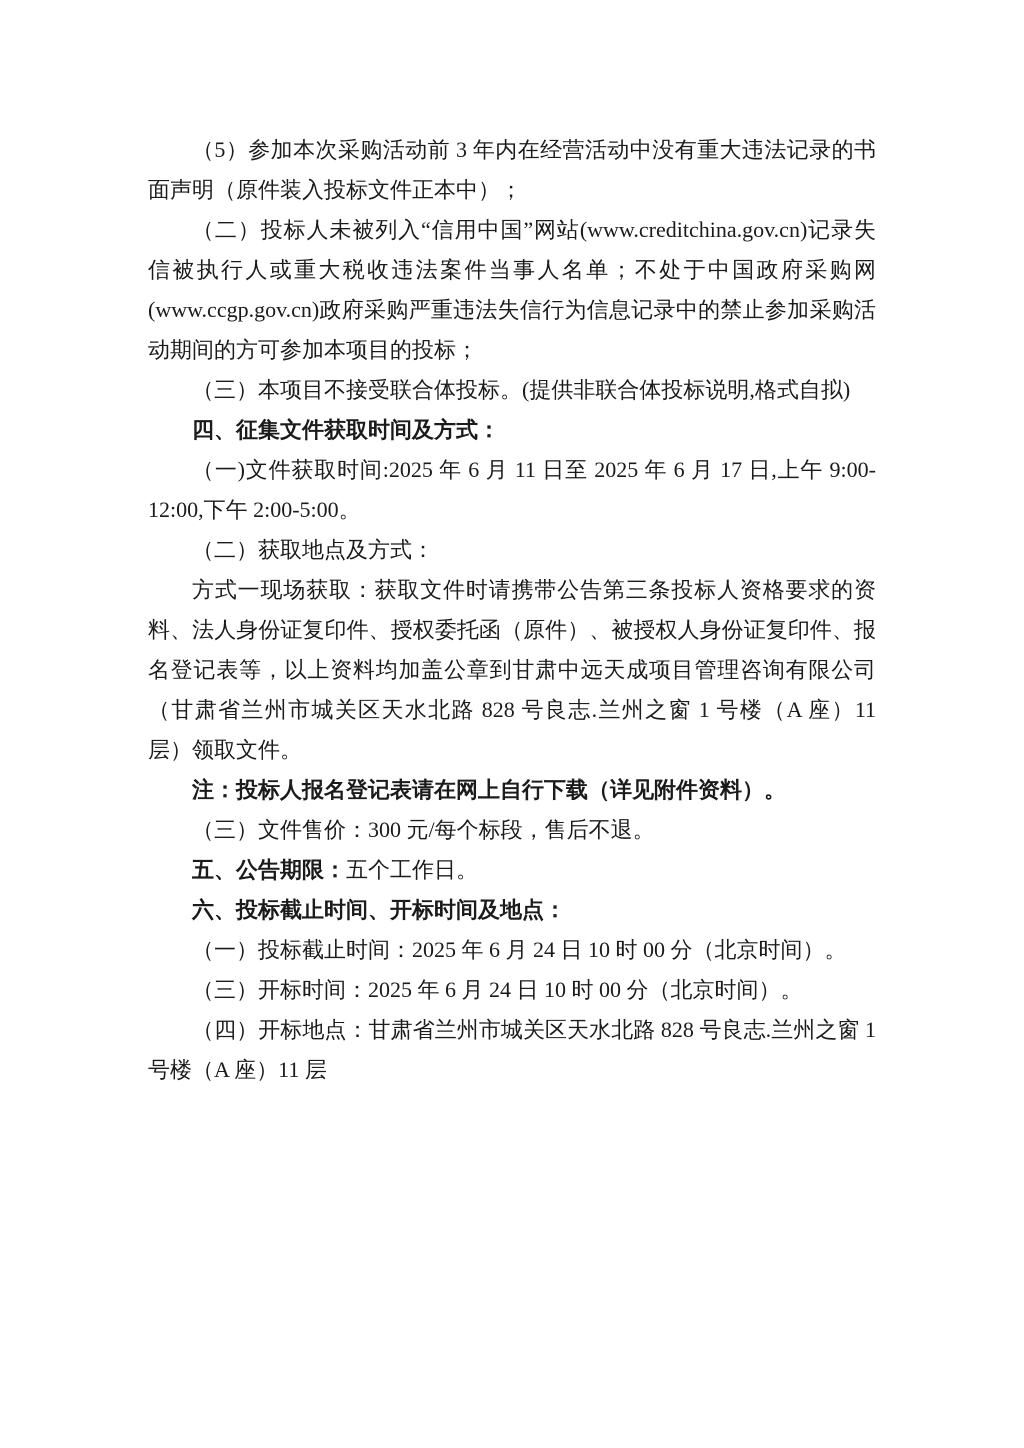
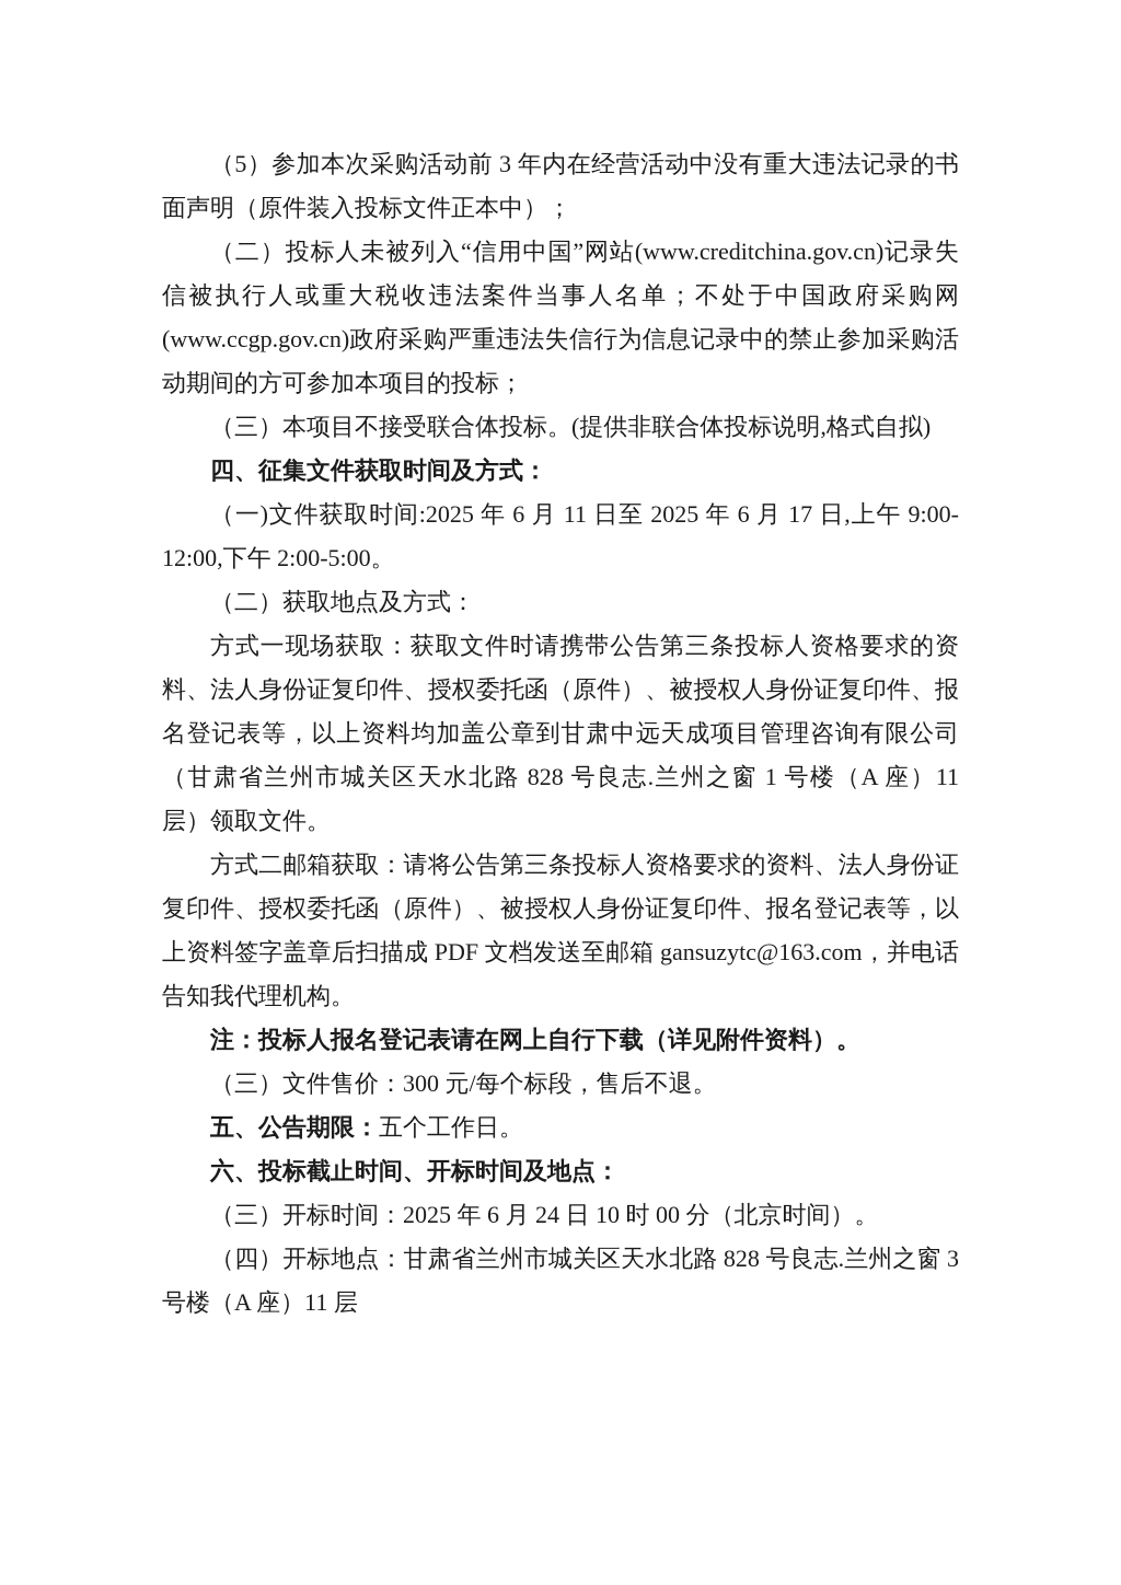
  （5）参加本次采购活动前 3 年内在经营活动中没有重大违法记录的书面声明（原件装入投标文件正本中）；
  （二）投标人未被列入“信用中国”网站(www.creditchina.gov.cn)记录失信被执行人或重大税收违法案件当事人名单；不处于中国政府采购网(www.ccgp.gov.cn)政府采购严重违法失信行为信息记录中的禁止参加采购活动期间的方可参加本项目的投标；
  （三）本项目不接受联合体投标。(提供非联合体投标说明,格式自拟)
  四、征集文件获取时间及方式：
  （一)文件获取时间:2025 年 6 月 11 日至 2025 年 6 月 17 日,上午 9:00-12:00,下午 2:00-5:00。
  （二）获取地点及方式：
  方式一现场获取：获取文件时请携带公告第三条投标人资格要求的资料、法人身份证复印件、授权委托函（原件）、被授权人身份证复印件、报名登记表等，以上资料均加盖公章到甘肃中远天成项目管理咨询有限公司（甘肃省兰州市城关区天水北路 828 号良志.兰州之窗 1 号楼（A 座）11 层）领取文件。
+ 方式二邮箱获取：请将公告第三条投标人资格要求的资料、法人身份证复印件、授权委托函（原件）、被授权人身份证复印件、报名登记表等，以上资料签字盖章后扫描成 PDF 文档发送至邮箱 gansuzytc@163.com，并电话告知我代理机构。
  注：投标人报名登记表请在网上自行下载（详见附件资料）。
  （三）文件售价：300 元/每个标段，售后不退。
  五、公告期限：五个工作日。
  六、投标截止时间、开标时间及地点：
- （一）投标截止时间：2025 年 6 月 24 日 10 时 00 分（北京时间）。
  （三）开标时间：2025 年 6 月 24 日 10 时 00 分（北京时间）。
- （四）开标地点：甘肃省兰州市城关区天水北路 828 号良志.兰州之窗 1 号楼（A 座）11 层
+ （四）开标地点：甘肃省兰州市城关区天水北路 828 号良志.兰州之窗 3 号楼（A 座）11 层
